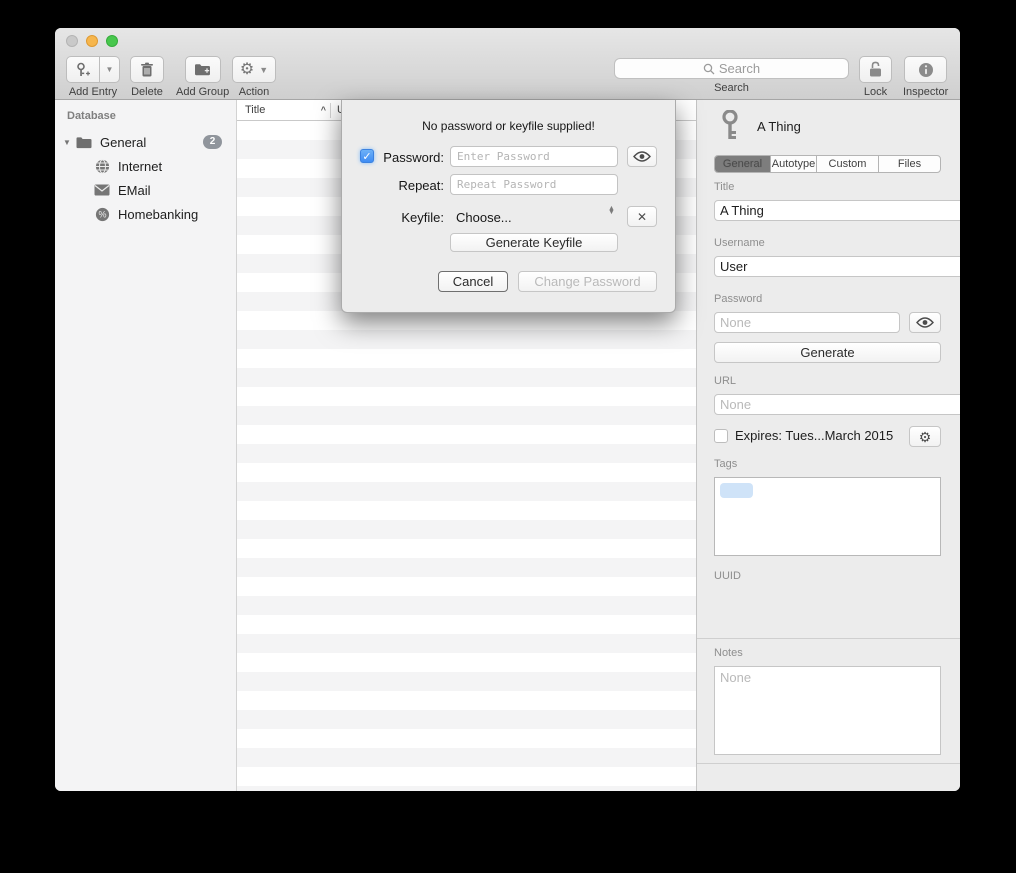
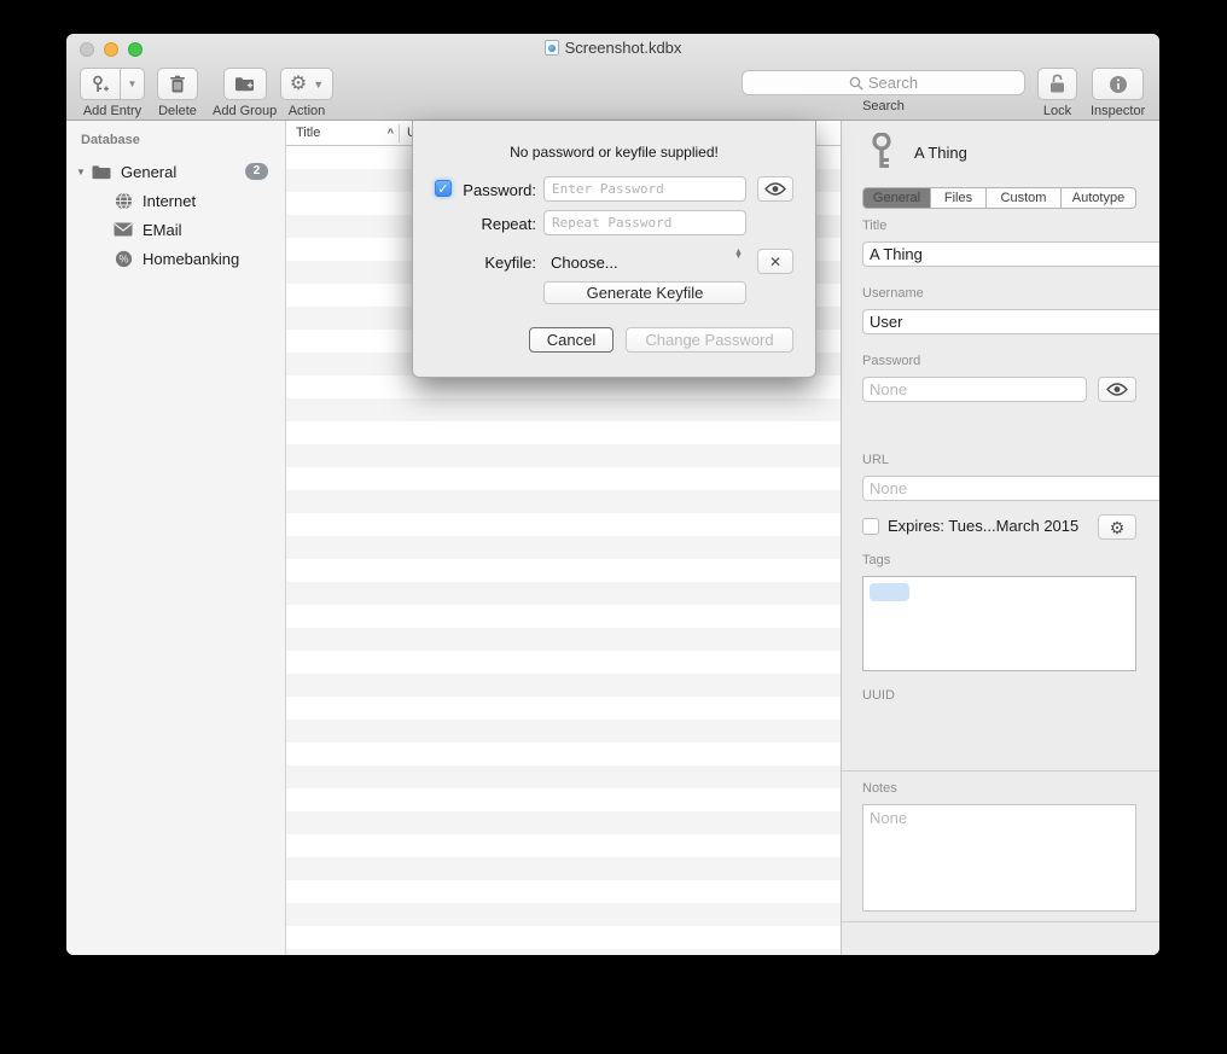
+ Screenshot.kdbx
  ▼
  Add Entry
  Delete
  Add Group
  ⚙
  ▼
  Action
  Search
  Search
  Lock
  Inspector
  Database
  ▼
  General
  2
  Internet
  EMail
  %
  Homebanking
  Title
  ^
  A Thing
  General
- Autotype
+ Files
  Custom
- Files
+ Autotype
  Title
  A Thing
  Username
  User
  Password
  None
- Generate
  URL
  None
  Expires: Tues...March 2015
  ⚙
  Tags
  UUID
  Notes
  None
  No password or keyfile supplied!
  ✓
  Password:
  Enter Password
  Repeat:
  Repeat Password
  Keyfile:
  Choose...
  ✕
  Generate Keyfile
  Cancel
  Change Password
